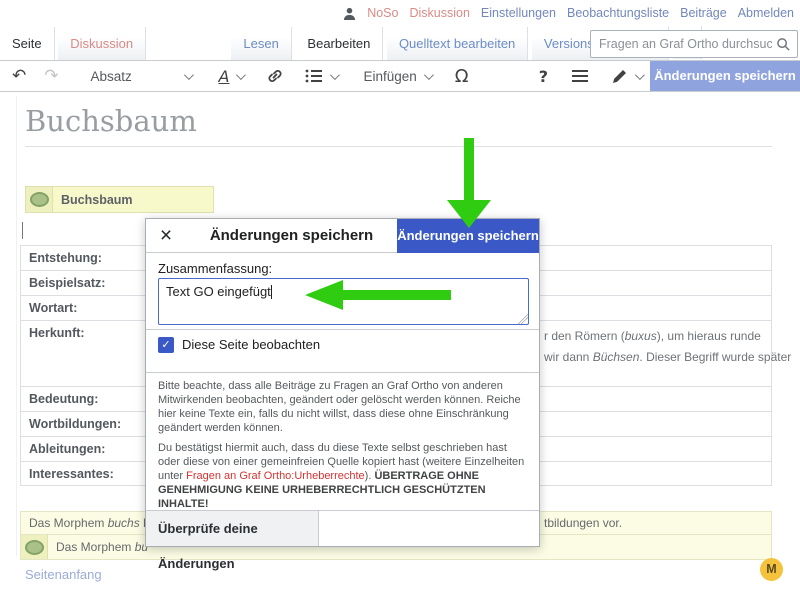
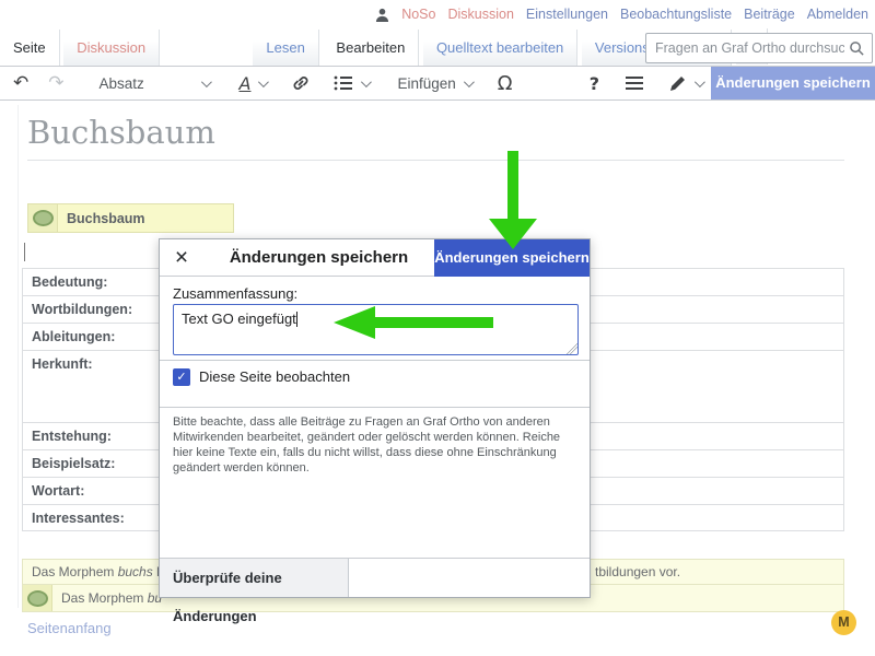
  NoSo
  Diskussion
  Einstellungen
  Beobachtungsliste
  Beiträge
  Abmelden
  Seite Diskussion Lesen Bearbeiten Quelltext bearbeiten Version
  Fragen an Graf Ortho durchsuc
  ↶
  ↷
  Absatz
  A
  Einfügen
  Ω
  ?
  Änderungen speichern
  Buchsbaum
  Buchsbaum
- Entstehung:
+ Bedeutung:
- Beispielsatz:
+ Wortbildungen:
- Wortart:
+ Ableitungen:
  Herkunft:
- r den Römern (buxus), um hieraus runde
- wir dann Büchsen. Dieser Begriff wurde später
- Bedeutung:
+ Entstehung:
- Wortbildungen:
+ Beispielsatz:
- Ableitungen:
+ Wortart:
  Interessantes:
  Das Morphem buchs
  tbildungen vor.
  Das Morphem bu
  Seitenanfang
  M
  ×
  Änderungen speichern
  Änderungen speichern
  Zusammenfassung:
  Text GO eingefügt
  ✓
  Diese Seite beobachten
- Bitte beachte, dass alle Beiträge zu Fragen an Graf Ortho von anderen Mitwirkenden beobachten, geändert oder gelöscht werden können. Reiche hier keine Texte ein, falls du nicht willst, dass diese ohne Einschränkung geändert werden können.
+ Bitte beachte, dass alle Beiträge zu Fragen an Graf Ortho von anderen Mitwirkenden bearbeitet, geändert oder gelöscht werden können. Reiche hier keine Texte ein, falls du nicht willst, dass diese ohne Einschränkung geändert werden können.
- Du bestätigst hiermit auch, dass du diese Texte selbst geschrieben hast oder diese von einer gemeinfreien Quelle kopiert hast (weitere Einzelheiten unter Fragen an Graf Ortho:Urheberrechte). ÜBERTRAGE OHNE GENEHMIGUNG KEINE URHEBERRECHTLICH GESCHÜTZTEN INHALTE!
  Überprüfe deine Änderungen
